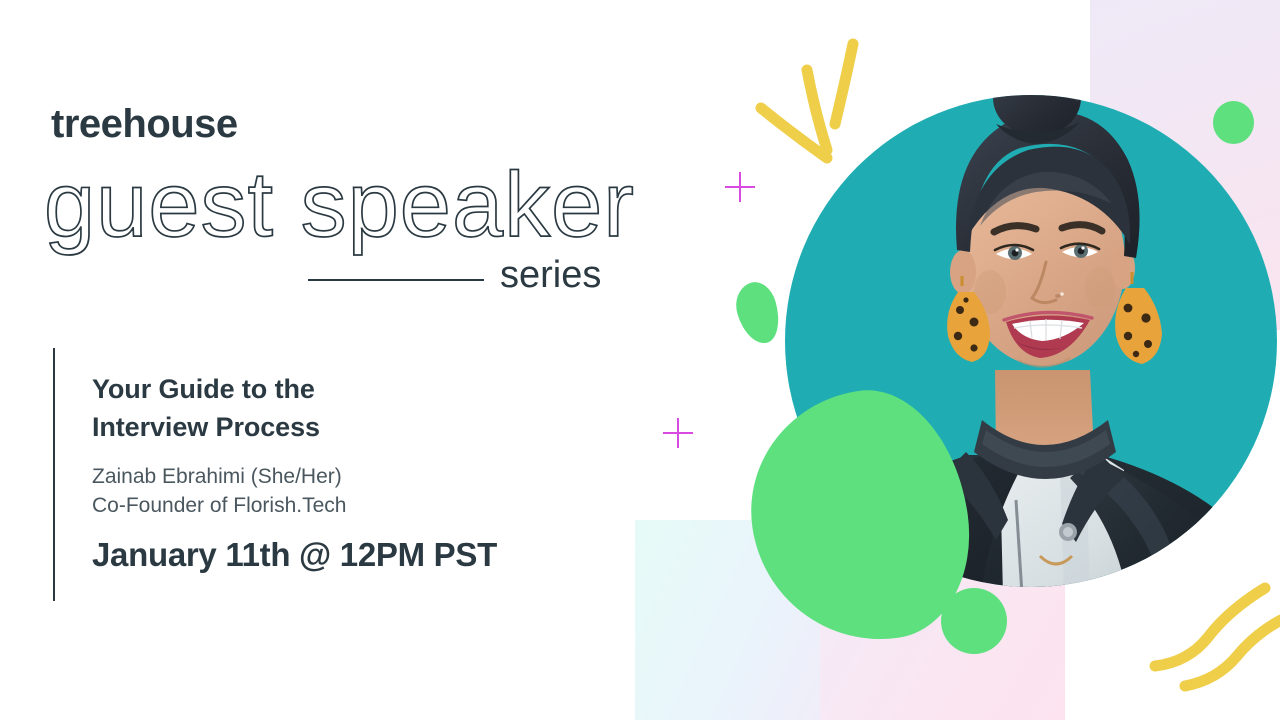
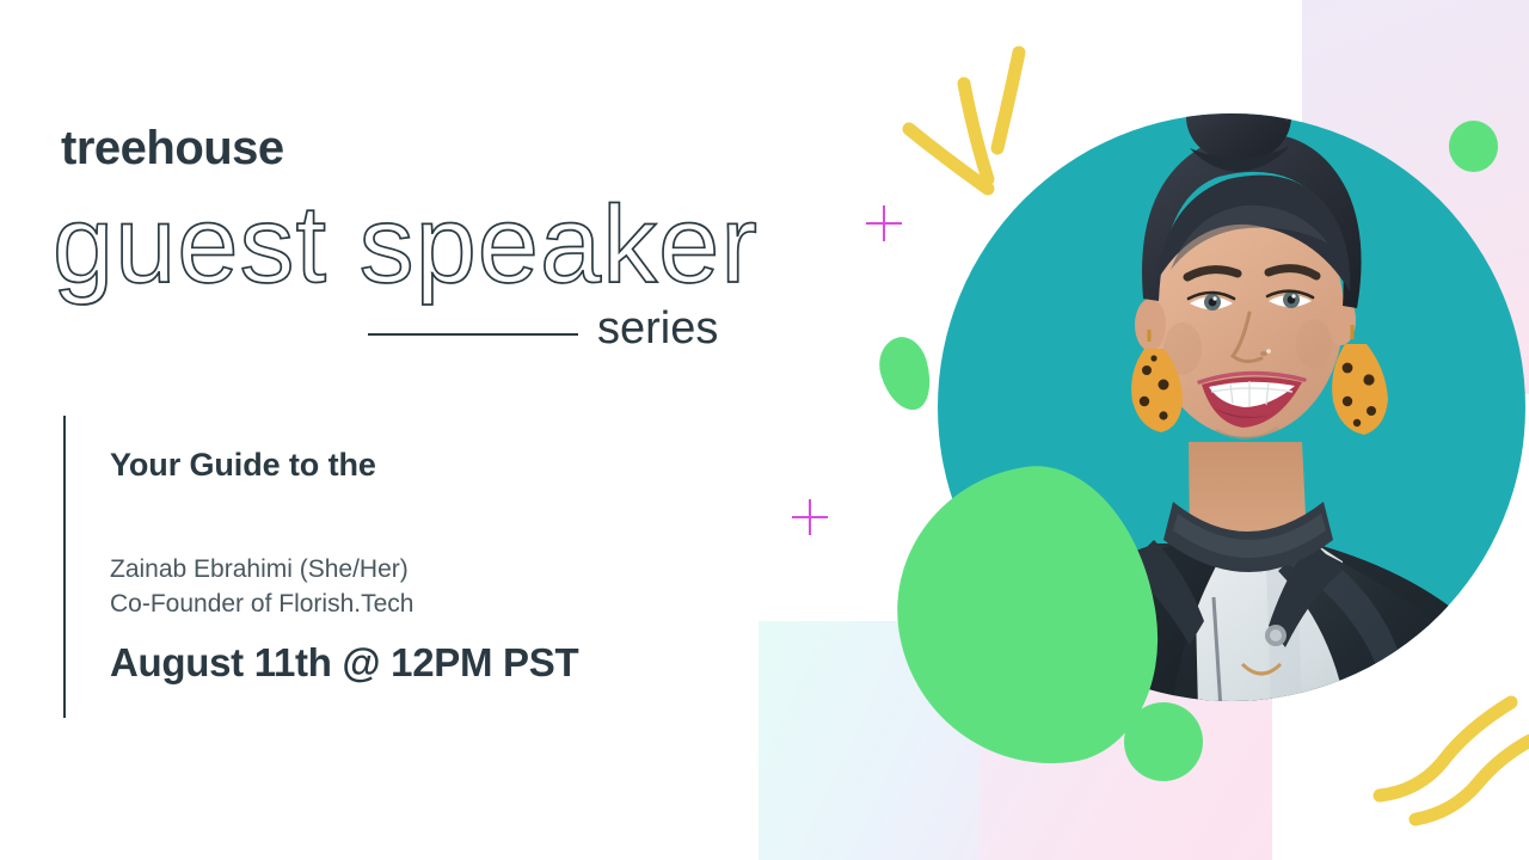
  treehouse
  guest speaker
  series
  Your Guide to the
- Interview Process
  Zainab Ebrahimi (She/Her)
  Co-Founder of Florish.Tech
- January 11th @ 12PM PST
+ August 11th @ 12PM PST
